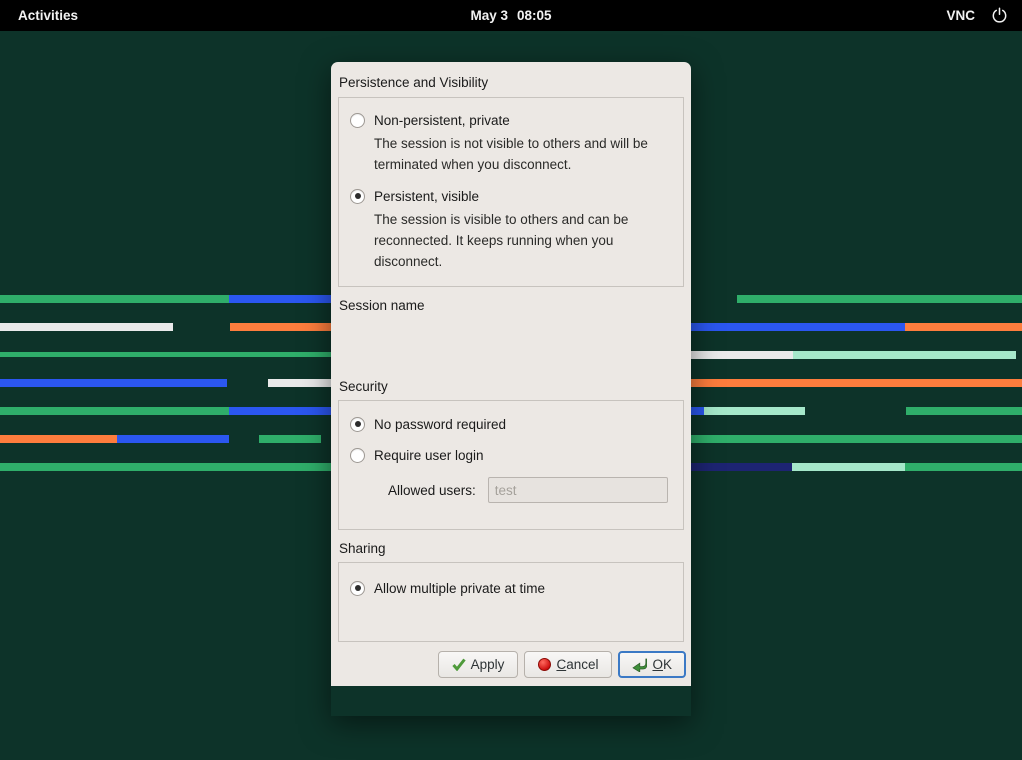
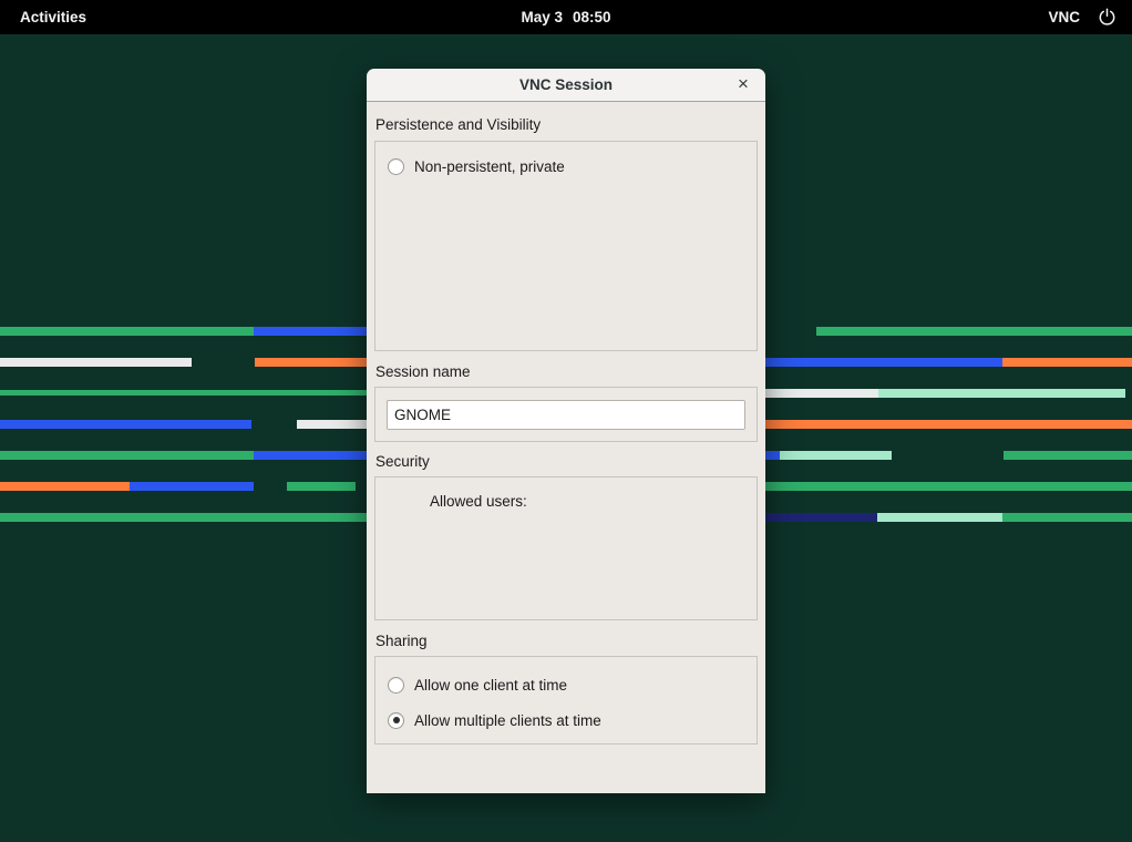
  Activities
  May 3
- 08:05
+ 08:50
  VNC
+ VNC Session
+ ×
  Persistence and Visibility
  Non-persistent, private
- The session is not visible to others and will be terminated when you disconnect.
- Persistent, visible
- The session is visible to others and can be reconnected. It keeps running when you disconnect.
  Session name
+ GNOME
  Security
- No password required
- Require user login
  Allowed users:
- test
  Sharing
+ Allow one client at time
- Allow multiple private at time
+ Allow multiple clients at time
- Apply
- Cancel
- OK
